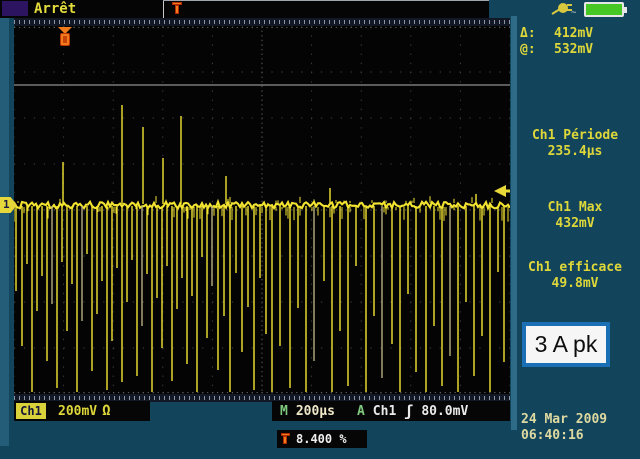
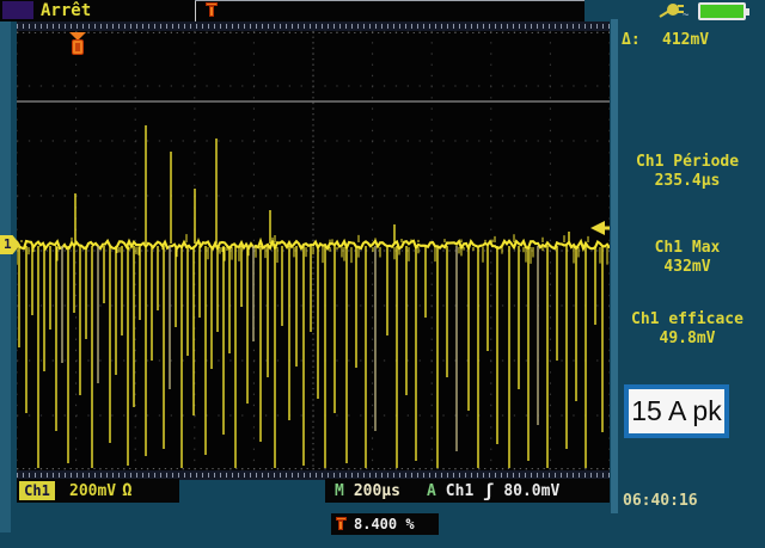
  Arrêt
  ~
  1
  Δ:
  412mV
- @:
- 532mV
  Ch1 Période
  235.4µs
  Ch1 Max
  432mV
  Ch1 efficace
  49.8mV
- 3 A pk
+ 15 A pk
  Ch1
  200mV
  Ω
  M
  200µs
  A
  Ch1
  ʃ
  80.0mV
  8.400 %
- 24 Mar 2009
  06:40:16
